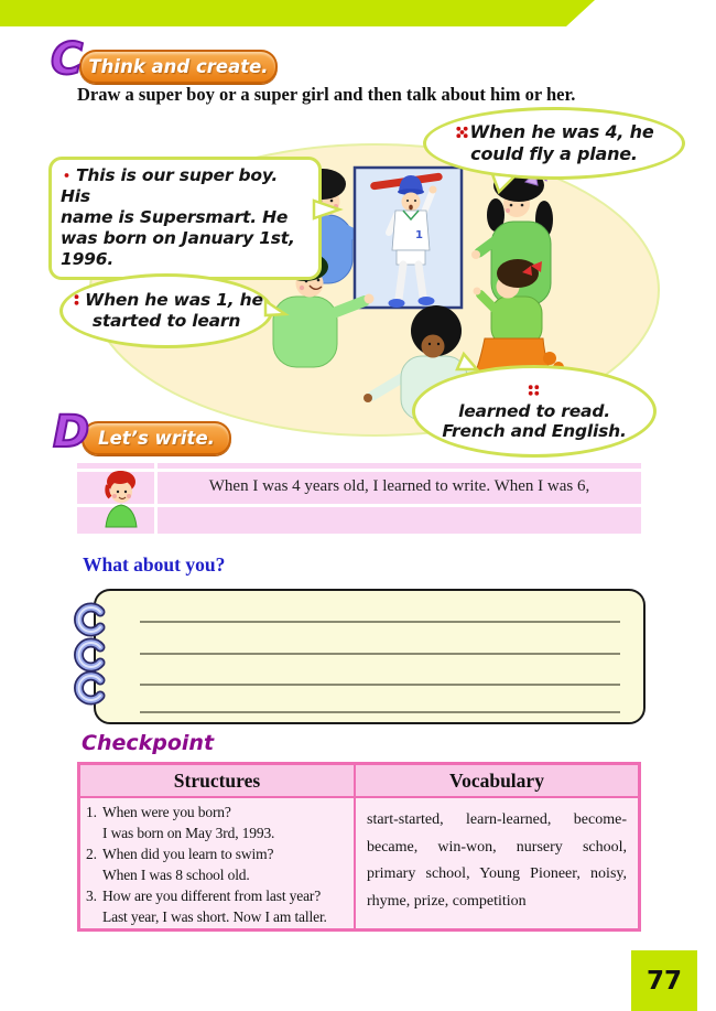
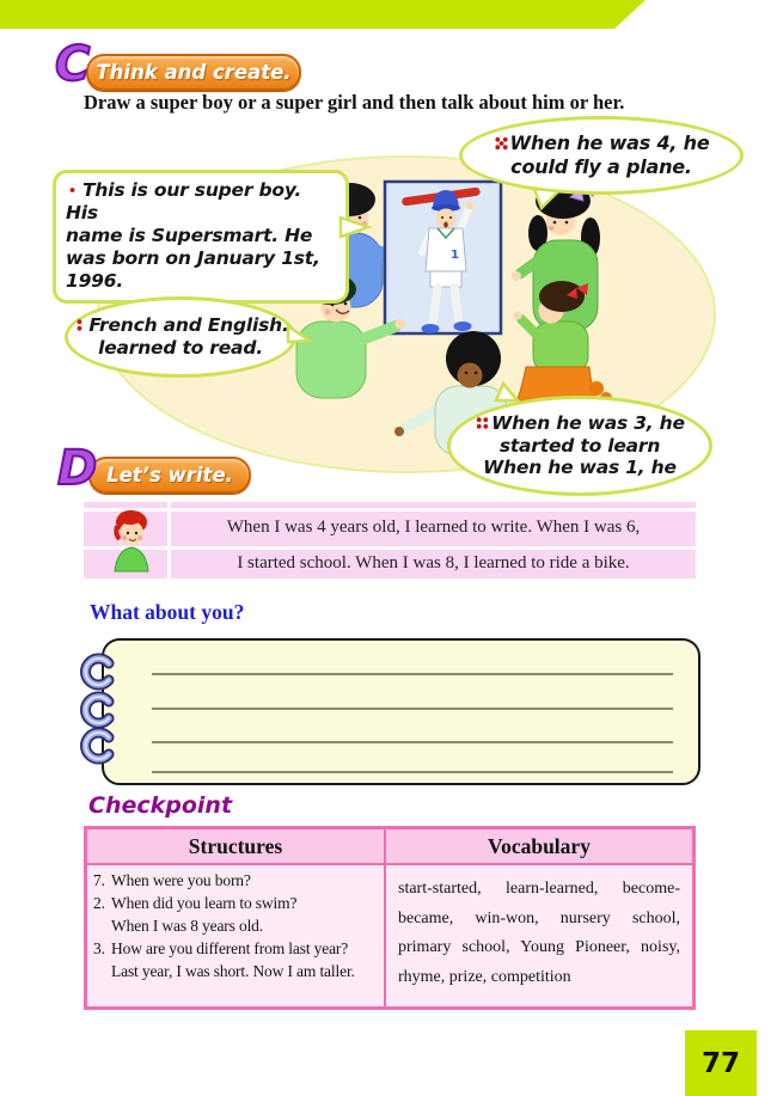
  C
  Think and create.
  Draw a super boy or a super girl and then talk about him or her.
  1
  This is our super boy. His
  name is Supersmart. He
  was born on January 1st,
  1996.
  When he was 4, he
  could fly a plane.
- When he was 1, he
+ French and English.
- started to learn
+ learned to read.
+ When he was 3, he
- learned to read.
+ started to learn
- French and English.
+ When he was 1, he
  D
  Let’s write.
  When I was 4 years old, I learned to write. When I was 6,
+ I started school. When I was 8, I learned to ride a bike.
  What about you?
  Checkpoint
  Structures
  Vocabulary
- 1.
+ 7.
  When were you born?
- I was born on May 3rd, 1993.
  2.
  When did you learn to swim?
- When I was 8 school old.
+ When I was 8 years old.
  3.
  How are you different from last year?
  Last year, I was short. Now I am taller.
  start-started, learn-learned, become-became, win-won, nursery school, primary school, Young Pioneer, noisy, rhyme, prize, competition
  77
